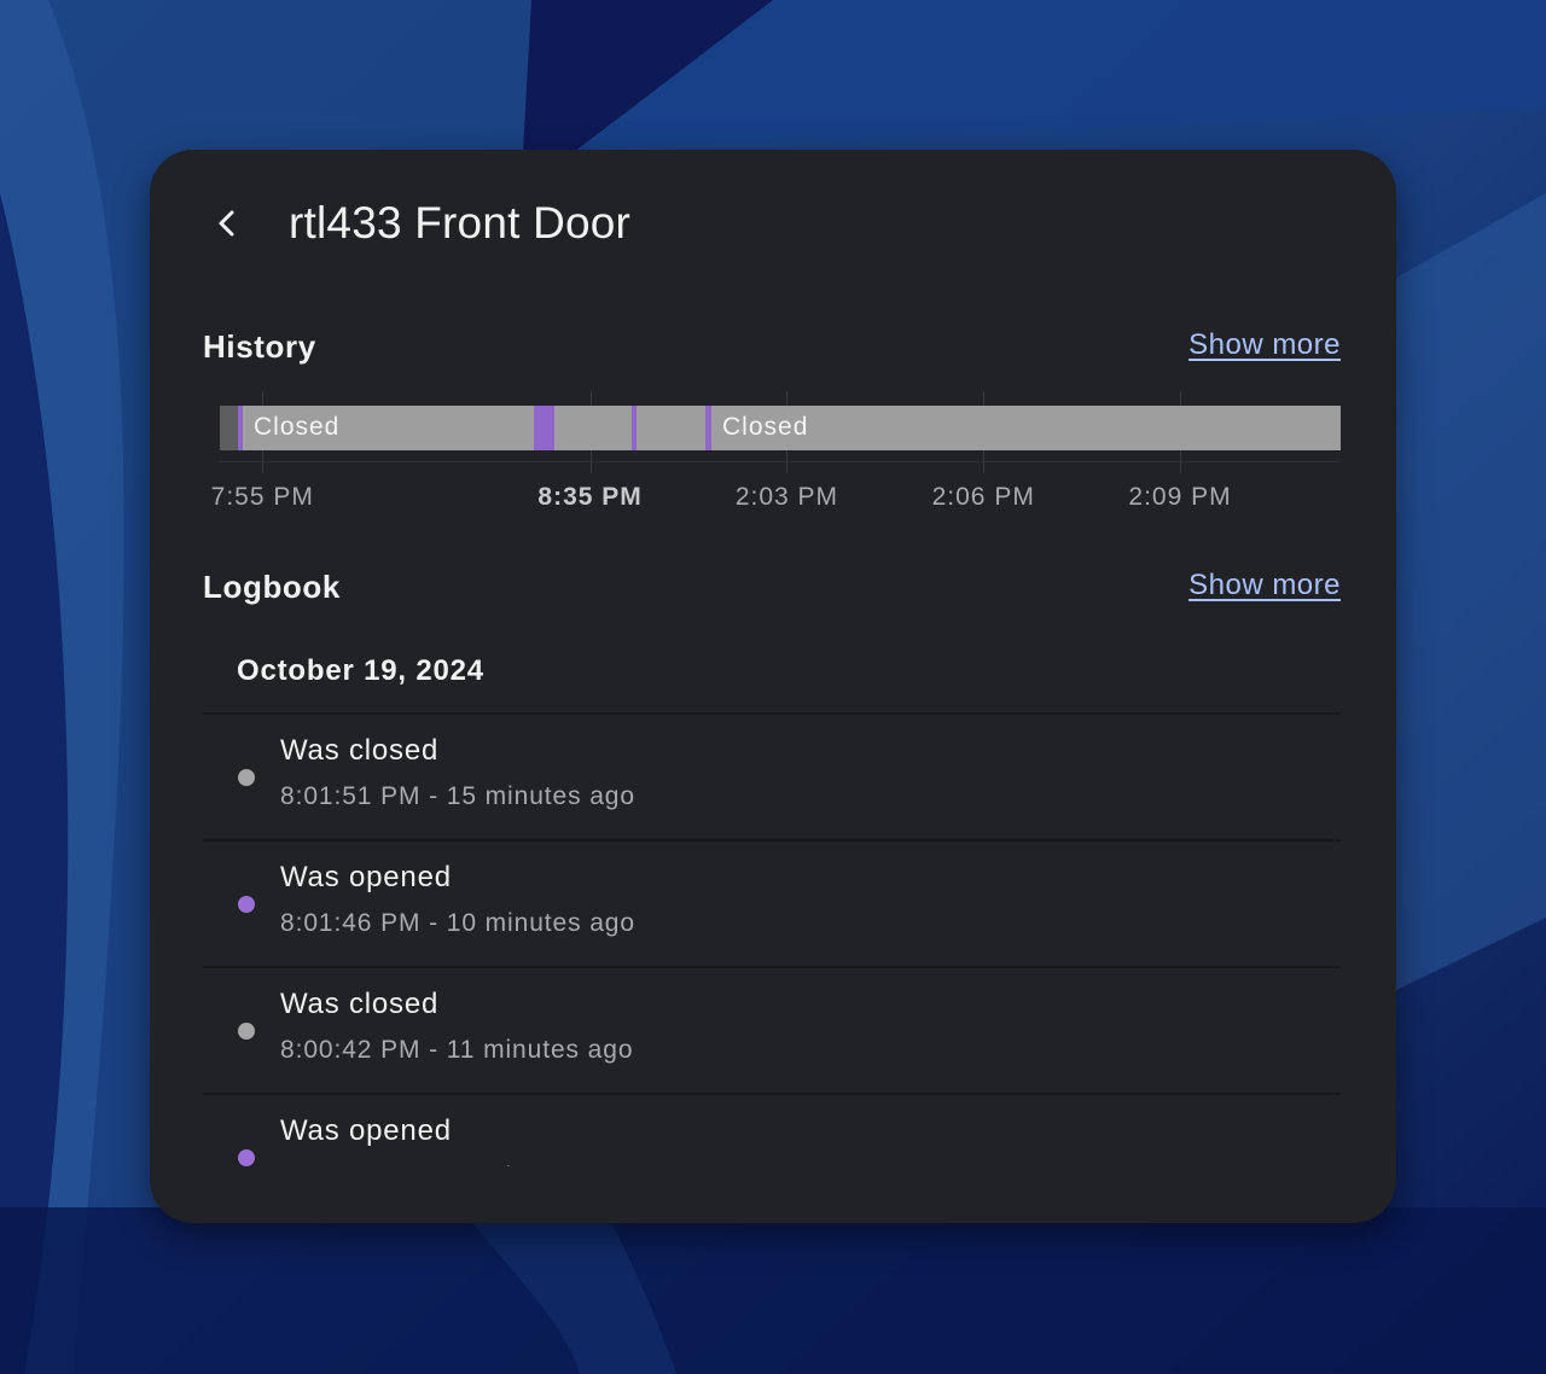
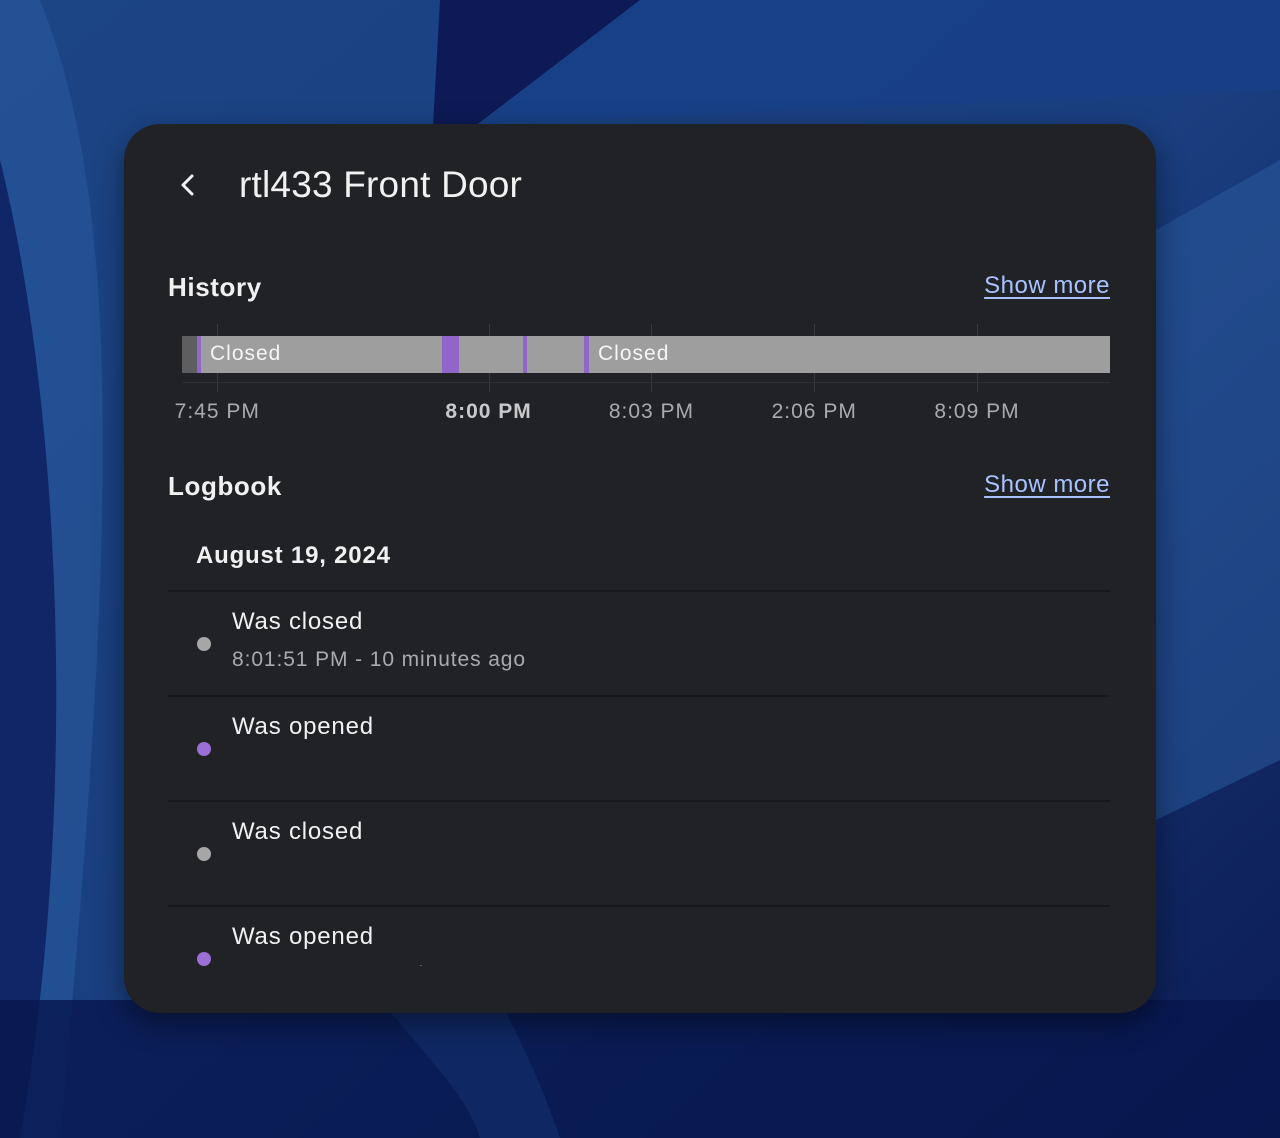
  rtl433 Front Door
  History
  Show more
  Closed
  Closed
- 7:55 PM
+ 7:45 PM
- 8:35 PM
+ 8:00 PM
- 2:03 PM
+ 8:03 PM
  2:06 PM
- 2:09 PM
+ 8:09 PM
  Logbook
  Show more
- October 19, 2024
+ August 19, 2024
  Was closed
- 8:01:51 PM - 15 minutes ago
+ 8:01:51 PM - 10 minutes ago
  Was opened
- 8:01:46 PM - 10 minutes ago
  Was closed
- 8:00:42 PM - 11 minutes ago
  Was opened
